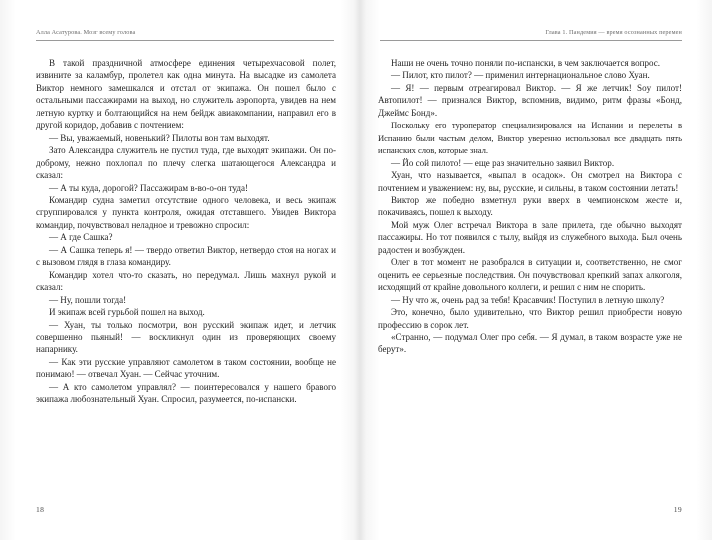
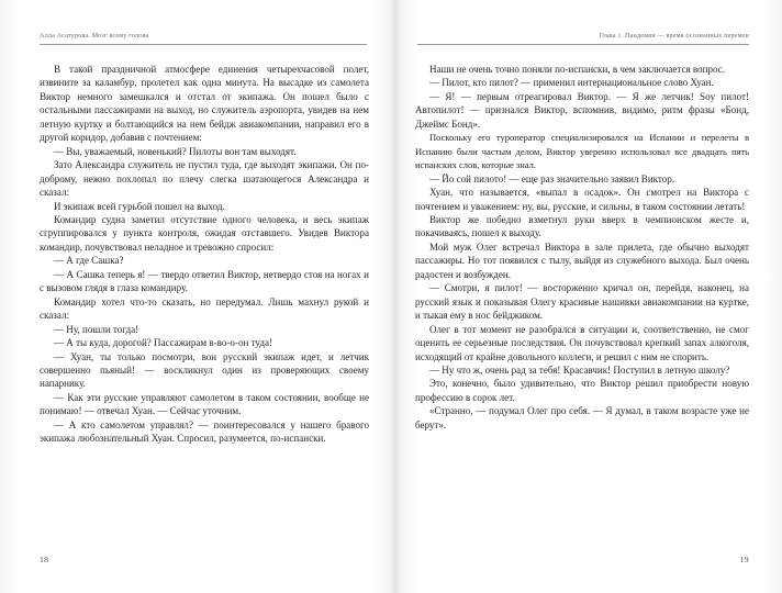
  В такой праздничной атмосфере единения четырехчасовой полет, извините за каламбур, пролетел как одна минута. На высадке из самолета Виктор немного замешкался и отстал от экипажа. Он пошел было с остальными пассажирами на выход, но служитель аэропорта, увидев на нем летную куртку и болтающийся на нем бейдж авиакомпании, направил его в другой коридор, добавив с почтением:
  — Вы, уважаемый, новенький? Пилоты вон там выходят.
  Зато Александра служитель не пустил туда, где выходят экипажи. Он по-доброму, нежно похлопал по плечу слегка шатающегося Александра и сказал:
- — А ты куда, дорогой? Пассажирам в-во-о-он туда!
+ И экипаж всей гурьбой пошел на выход.
  Командир судна заметил отсутствие одного человека, и весь экипаж сгруппировался у пункта контроля, ожидая отставшего. Увидев Виктора командир, почувствовал неладное и тревожно спросил:
  — А где Сашка?
  — А Сашка теперь я! — твердо ответил Виктор, нетвердо стоя на ногах и с вызовом глядя в глаза командиру.
  Командир хотел что-то сказать, но передумал. Лишь махнул рукой и сказал:
  — Ну, пошли тогда!
- И экипаж всей гурьбой пошел на выход.
+ — А ты куда, дорогой? Пассажирам в-во-о-он туда!
  — Хуан, ты только посмотри, вон русский экипаж идет, и летчик совершенно пьяный! — воскликнул один из проверяющих своему напарнику.
  — Как эти русские управляют самолетом в таком состоянии, вообще не понимаю! — отвечал Хуан. — Сейчас уточним.
  — А кто самолетом управлял? — поинтересовался у нашего бравого экипажа любознательный Хуан. Спросил, разумеется, по-испански.
  18
  Наши не очень точно поняли по-испански, в чем заключается вопрос.
  — Пилот, кто пилот? — применил интернациональное слово Хуан.
  — Я! — первым отреагировал Виктор. — Я же летчик! Soy пилот! Автопилот! — признался Виктор, вспомнив, видимо, ритм фразы «Бонд, Джеймс Бонд».
  Поскольку его туроператор специализировался на Испании и перелеты в Испанию были частым делом, Виктор уверенно использовал все двадцать пять испанских слов, которые знал.
  — Йо сой пилото! — еще раз значительно заявил Виктор.
  Хуан, что называется, «выпал в осадок». Он смотрел на Виктора с почтением и уважением: ну, вы, русские, и сильны, в таком состоянии летать!
  Виктор же победно взметнул руки вверх в чемпионском жесте и, покачиваясь, пошел к выходу.
  Мой муж Олег встречал Виктора в зале прилета, где обычно выходят пассажиры. Но тот появился с тылу, выйдя из служебного выхода. Был очень радостен и возбужден.
+ — Смотри, я пилот! — восторженно кричал он, перейдя, наконец, на русский язык и показывая Олегу красивые нашивки авиакомпании на куртке, и тыкая ему в нос бейджиком.
  Олег в тот момент не разобрался в ситуации и, соответственно, не смог оценить ее серьезные последствия. Он почувствовал крепкий запах алкоголя, исходящий от крайне довольного коллеги, и решил с ним не спорить.
  — Ну что ж, очень рад за тебя! Красавчик! Поступил в летную школу?
  Это, конечно, было удивительно, что Виктор решил приобрести новую профессию в сорок лет.
  «Странно, — подумал Олег про себя. — Я думал, в таком возрасте уже не берут».
  19
